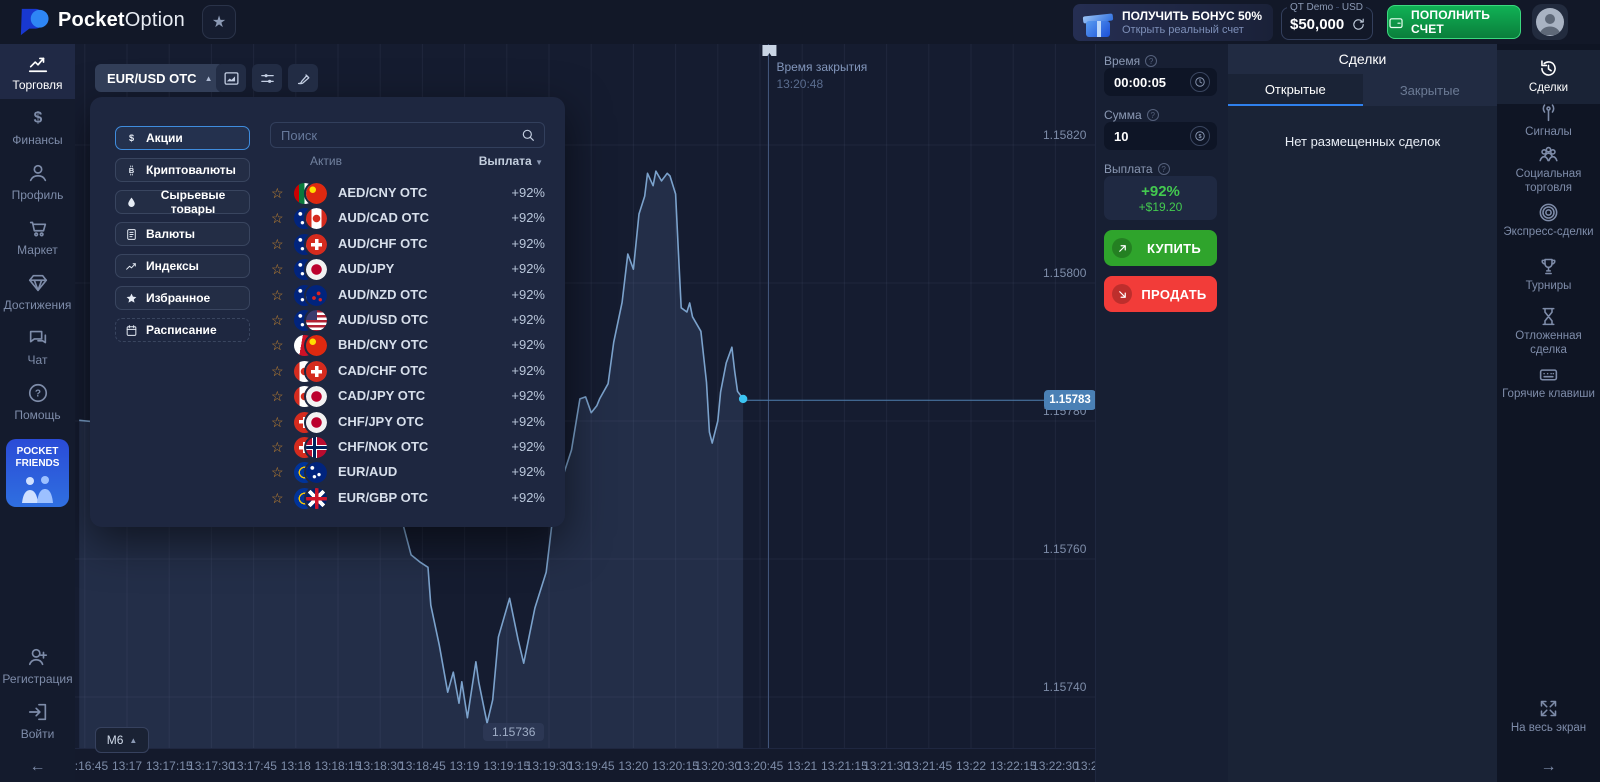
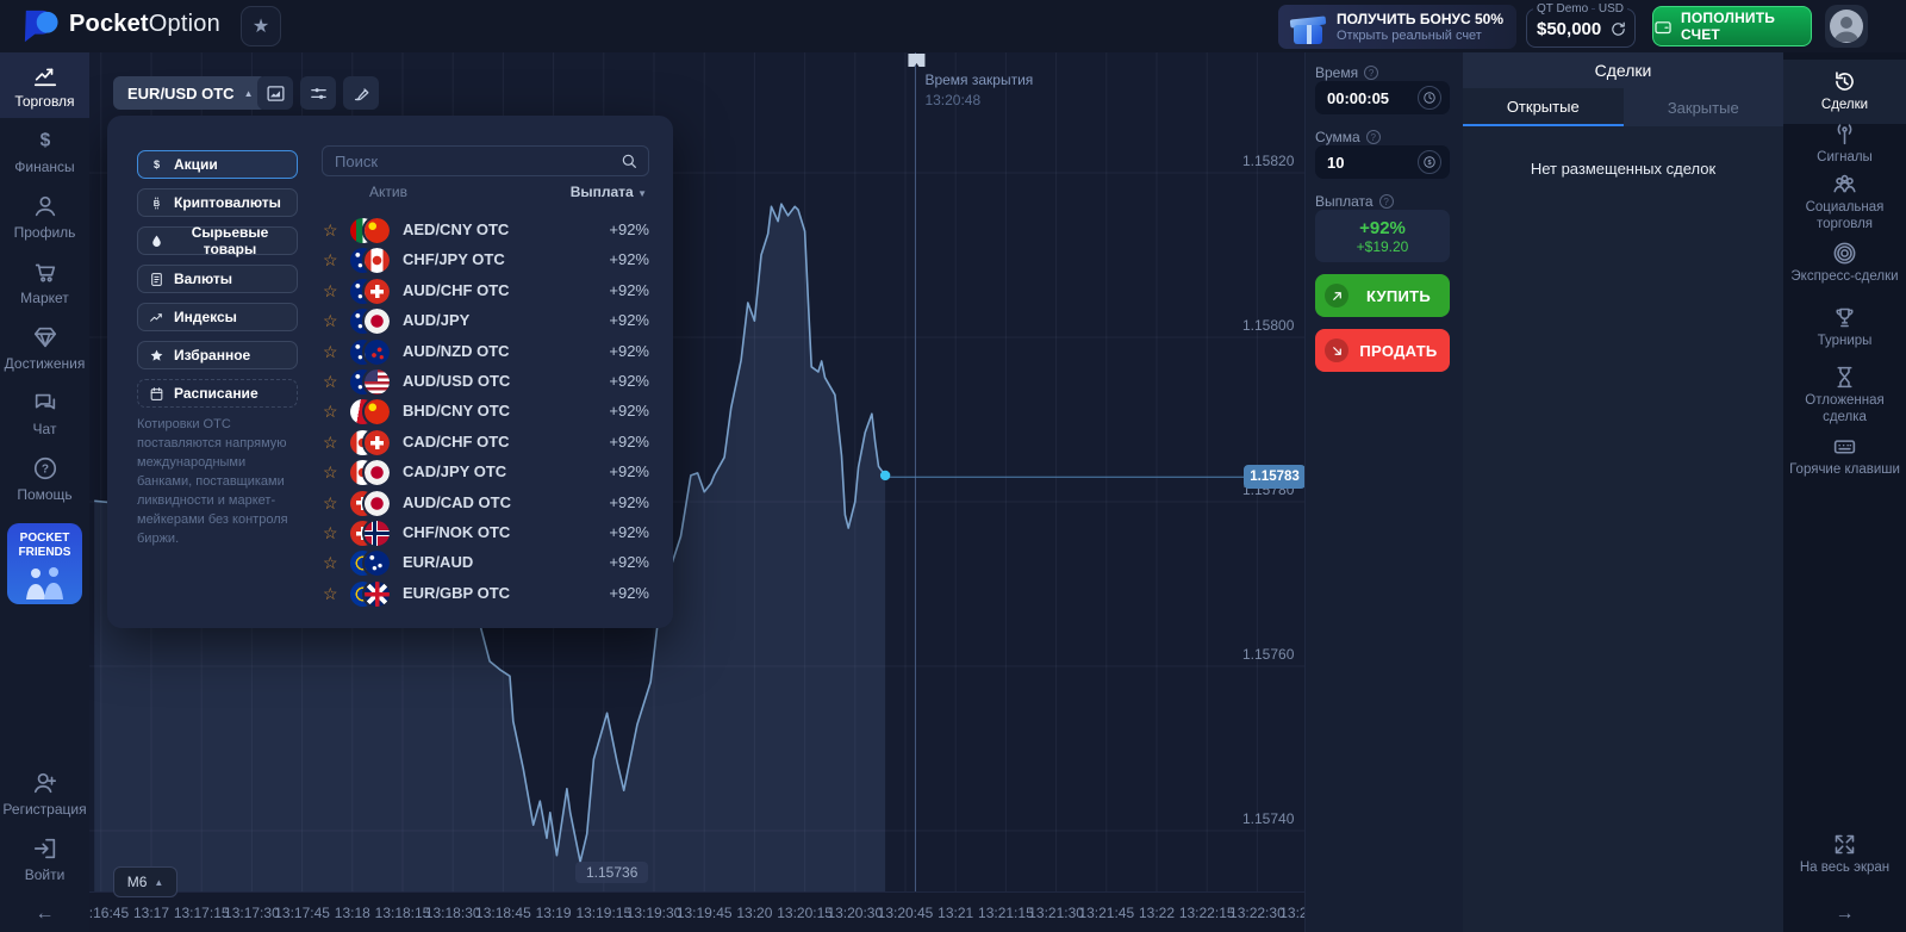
  PocketOption
  ★
  ПОЛУЧИТЬ БОНУС 50%
  Открыть реальный счет
  QT Demo
  USD
  $50,000
  ПОПОЛНИТЬ СЧЕТ
  Торговля
  $
  Финансы
  Профиль
  Маркет
  Достижения
  Чат
  ?
  Помощь
  POCKET FRIENDS
  Регистрация
  Войти
  ←
  Время закрытия
  13:20:48
  1.15736
  1.15783
  :16:45
  13:17
  13:17:15
  13:17:30
  13:17:45
  13:18
  13:18:15
  13:18:30
  13:18:45
  13:19
  13:19:15
  13:19:30
  13:19:45
  13:20
  13:20:15
  13:20:30
  13:20:45
  13:21
  13:21:15
  13:21:30
  13:21:45
  13:22
  13:22:15
  13:22:30
  M6
  ▲
  EUR/USD OTC
  ▲
  $
  Акции
  B
  Криптовалюты
  Сырьевые товары
  Валюты
  Индексы
  Избранное
  Расписание
+ Котировки OTC поставляются напрямую международными банками, поставщиками ликвидности и маркет-мейкерами без контроля биржи.
  Поиск
  Актив
  Выплата ▼
  ☆
  AED/CNY OTC
  +92%
  ☆
- AUD/CAD OTC
+ CHF/JPY OTC
  +92%
  ☆
  AUD/CHF OTC
  +92%
  ☆
  AUD/JPY
  +92%
  ☆
  AUD/NZD OTC
  +92%
  ☆
  AUD/USD OTC
  +92%
  ☆
  BHD/CNY OTC
  +92%
  ☆
  CAD/CHF OTC
  +92%
  ☆
  CAD/JPY OTC
  +92%
  ☆
- CHF/JPY OTC
+ AUD/CAD OTC
  +92%
  ☆
  CHF/NOK OTC
  +92%
  ☆
  EUR/AUD
  +92%
  ☆
  EUR/GBP OTC
  +92%
  1.15820
  1.15800
  1.15780
  1.15760
  1.15740
  Время
  ?
  00:00:05
  Сумма
  ?
  10
  Выплата
  ?
  +92%
  +$19.20
  КУПИТЬ
  ПРОДАТЬ
  Сделки
  Открытые
  Закрытые
  Нет размещенных сделок
  Сделки
  Сигналы
  Социальная торговля
  Экспресс-сделки
  Турниры
  Отложенная сделка
  Горячие клавиши
  На весь экран
  →
